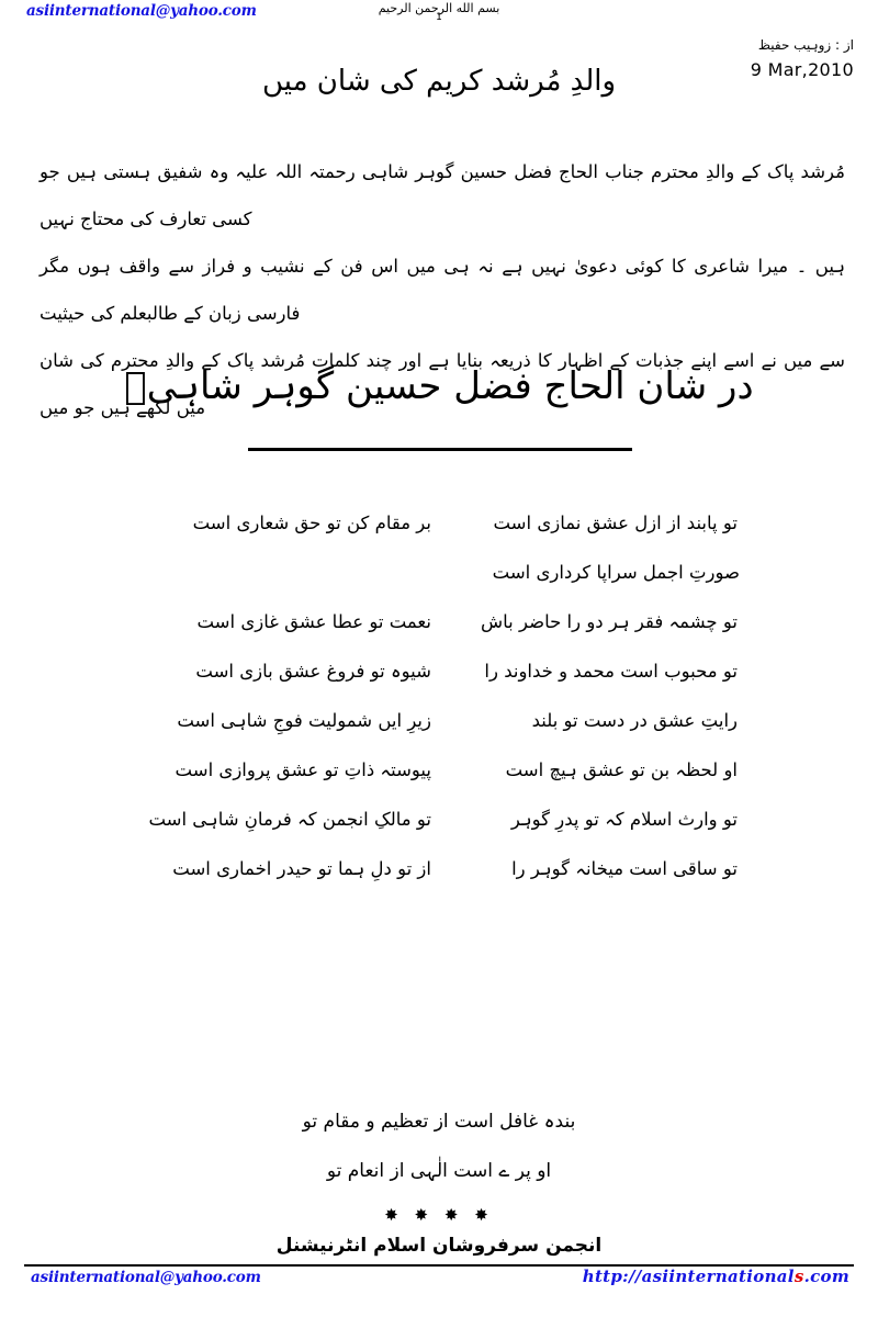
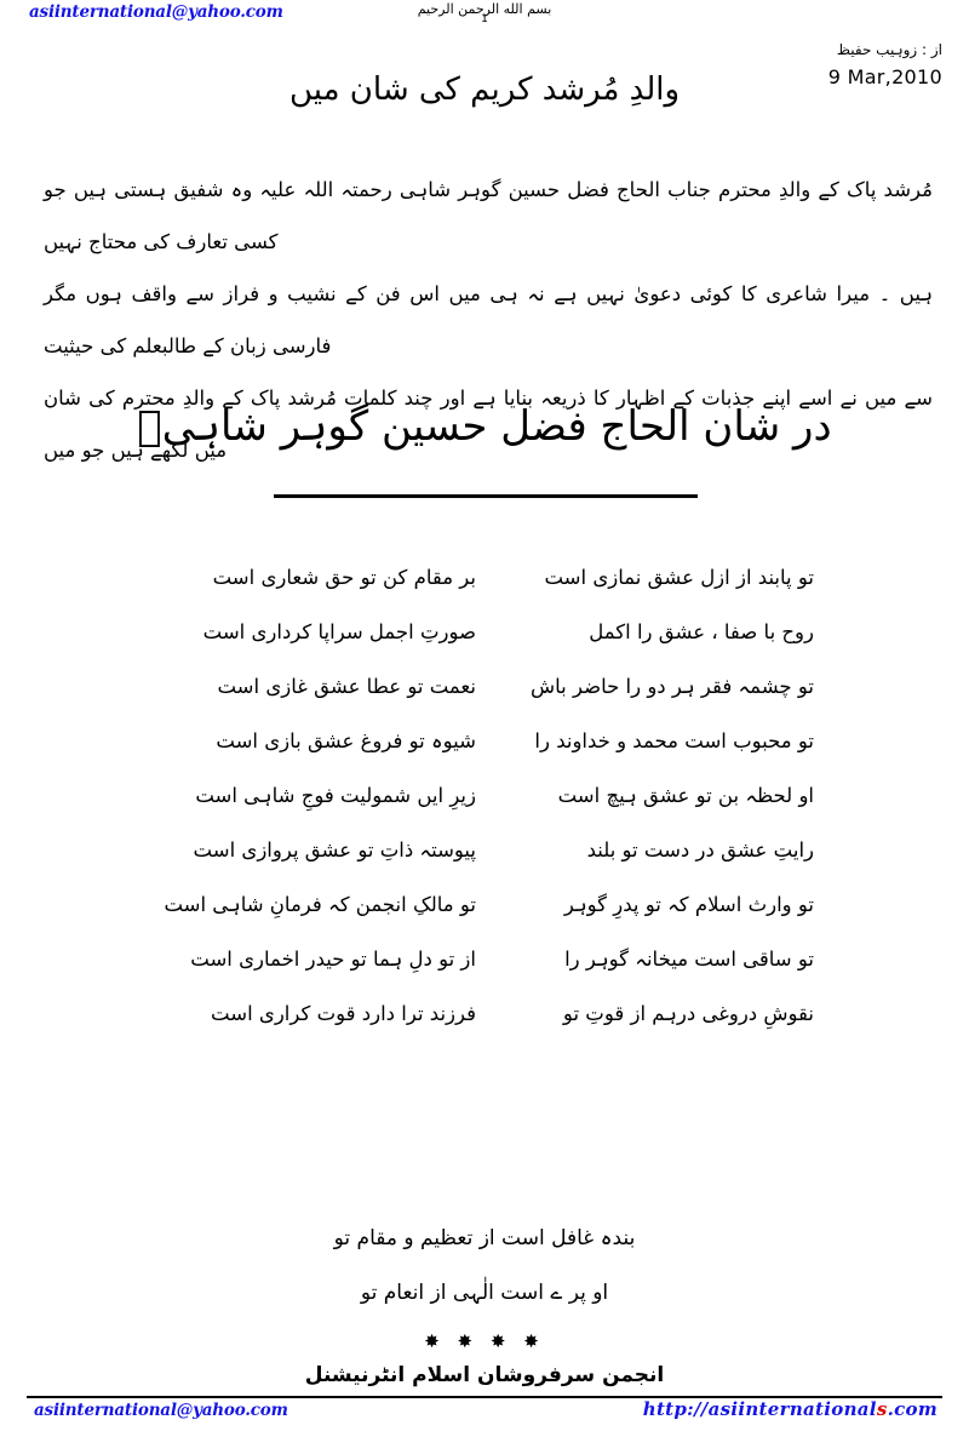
  asiinternational@yahoo.com
  بسم الله الرحمن الرحيم
  1
  از : زوہیب حفیظ
  9 Mar,2010
  والدِ مُرشد کریم کی شان میں
  مُرشد پاک کے والدِ محترم جناب الحاج فضل حسین گوہر شاہی رحمتہ اللہ علیہ وہ شفیق ہستی ہیں جو کسی تعارف کی محتاج نہیں
  ہیں ۔ میرا شاعری کا کوئی دعویٰ نہیں ہے نہ ہی میں اس فن کے نشیب و فراز سے واقف ہوں مگر فارسی زبان کے طالبعلم کی حیثیت
  سے میں نے اسے اپنے جذبات کے اظہار کا ذریعہ بنایا ہے اور چند کلمات مُرشد پاک کے والدِ محترم کی شان میں لکھے ہیں جو میں
  در شان الحاج فضل حسین گوہر شاہیؒ
  بر مقام کن تو حق شعاری است
  تو پابند از ازل عشق نمازی است
  صورتِ اجمل سراپا کرداری است
+ روح با صفا ، عشق را اکمل
  نعمت تو عطا عشق غازی است
  تو چشمہ فقر ہر دو را حاضر باش
  شیوہ تو فروغ عشق بازی است
  تو محبوب است محمد و خداوند را
  زیرِ ایں شمولیت فوجِ شاہی است
- رایتِ عشق در دست تو بلند
+ او لحظہ بن تو عشق ہیچ است
  پیوستہ ذاتِ تو عشق پروازی است
- او لحظہ بن تو عشق ہیچ است
+ رایتِ عشق در دست تو بلند
  تو مالکِ انجمن کہ فرمانِ شاہی است
  تو وارث اسلام کہ تو پدرِ گوہر
  از تو دلِ ہما تو حیدر اخماری است
  تو ساقی است میخانہ گوہر را
+ فرزند ترا دارد قوت کراری است
+ نقوشِ دروغی درہم از قوتِ تو
  بندہ غافل است از تعظیم و مقام تو
  او پر ے است الٰہی از انعام تو
  ✸ ✸ ✸ ✸
  انجمن سرفروشان اسلام انٹرنیشنل
  asiinternational@yahoo.com
  http://asiinternationals.com
